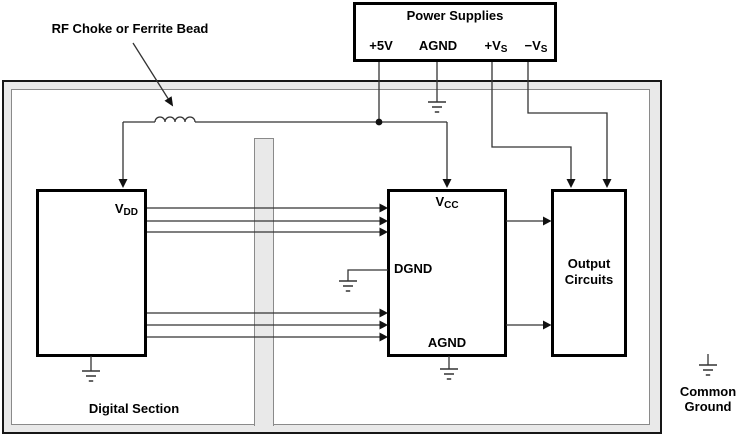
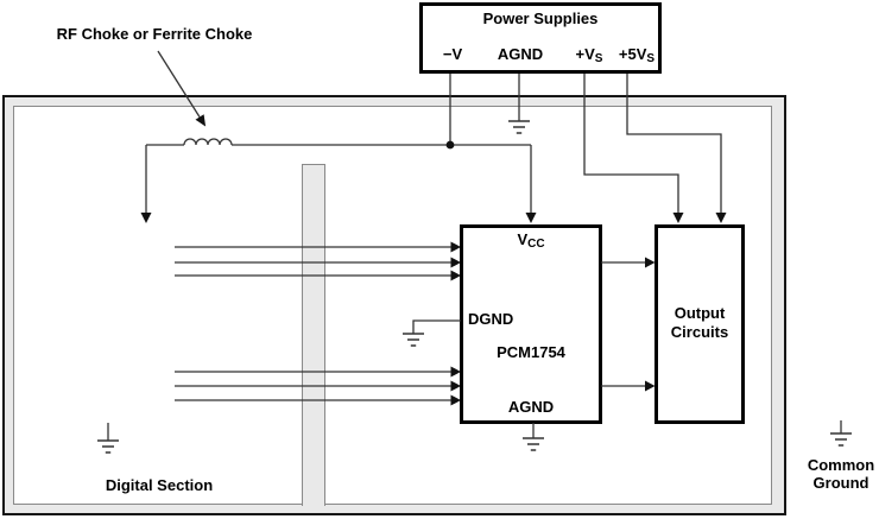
  Power Supplies
- +5V
+ −V
  AGND
  +VS
- −VS
+ +5VS
- VDD
  VCC
  DGND
+ PCM1754
  AGND
  Output
  Circuits
- RF Choke or Ferrite Bead
+ RF Choke or Ferrite Choke
  Digital Section
  Common
  Ground
